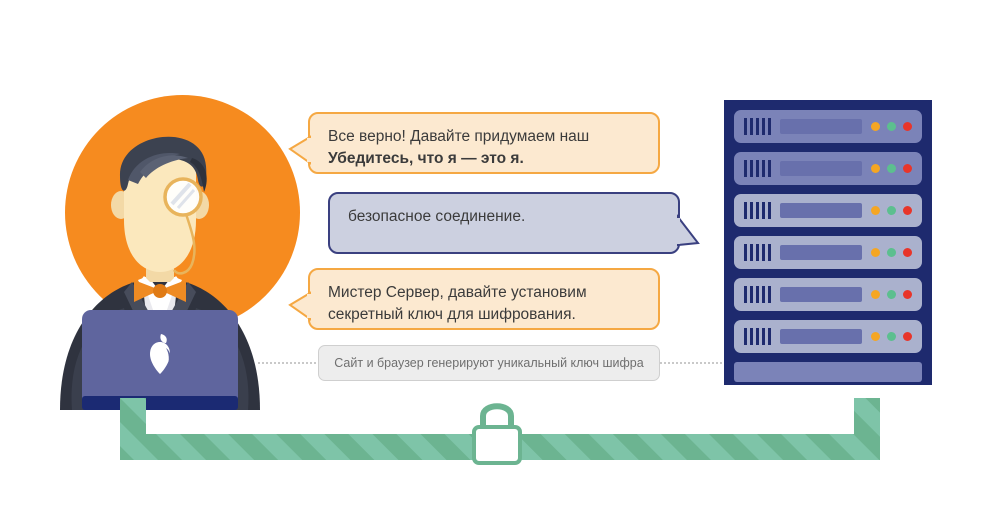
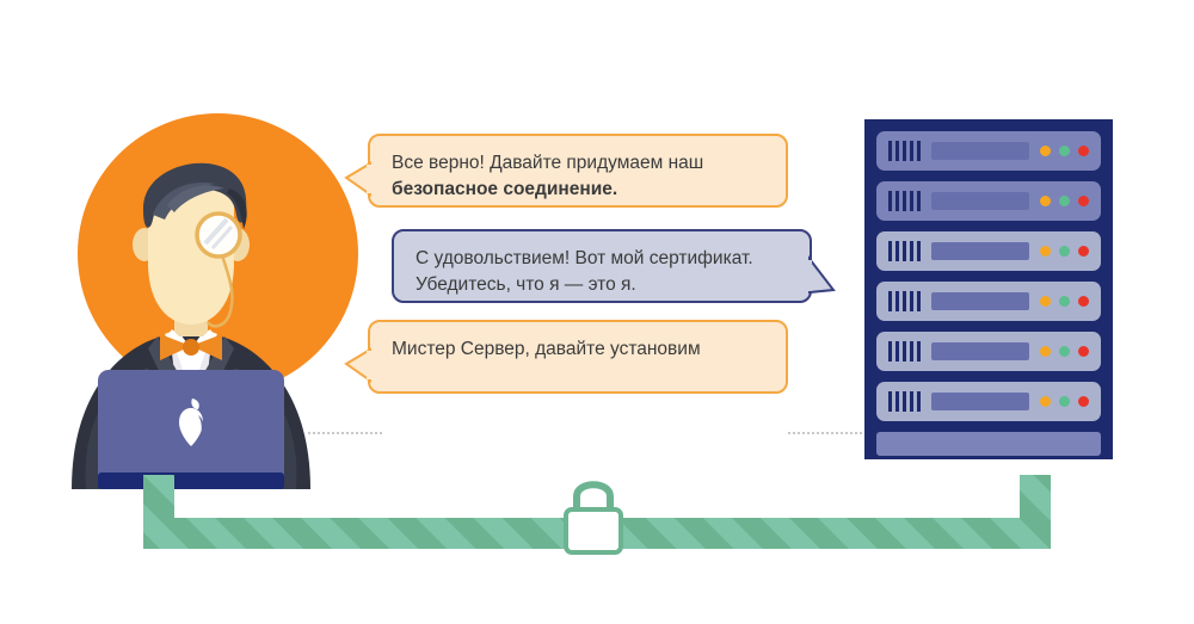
  Все верно! Давайте придумаем наш
- Убедитесь, что я — это я.
+ безопасное соединение.
+ С удовольствием! Вот мой сертификат.
- безопасное соединение.
+ Убедитесь, что я — это я.
  Мистер Сервер, давайте установим
- секретный ключ для шифрования.
- Сайт и браузер генерируют уникальный ключ шифра
